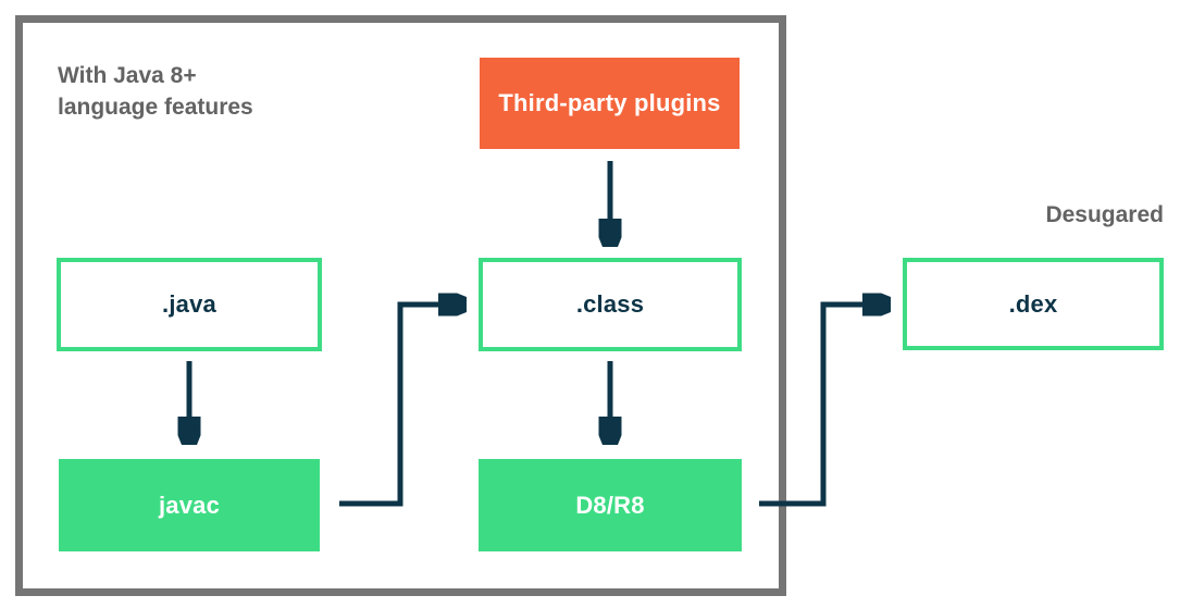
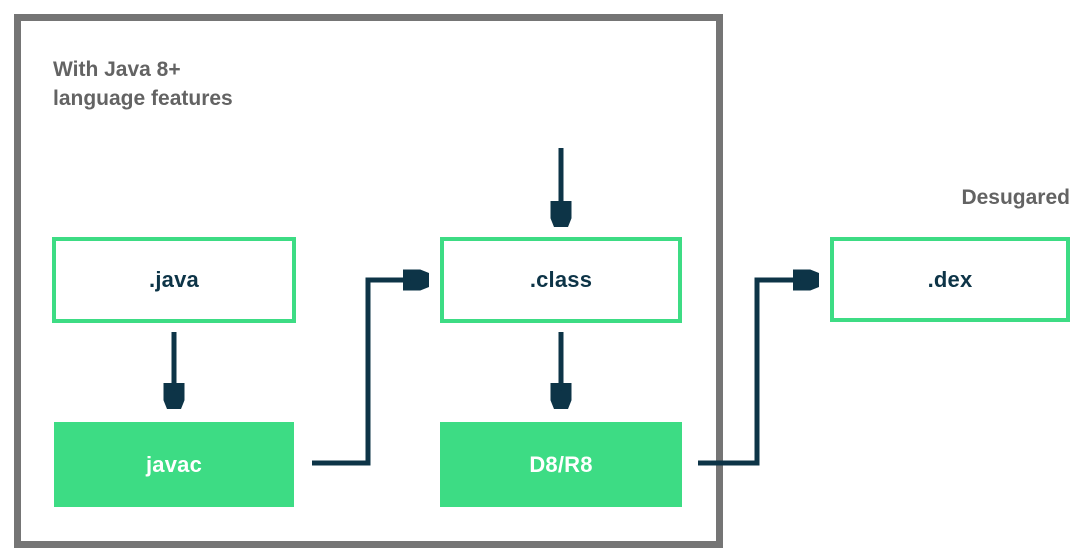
  With Java 8+
  language features
- Third-party plugins
  .java
  .class
  .dex
  javac
  D8/R8
  Desugared
